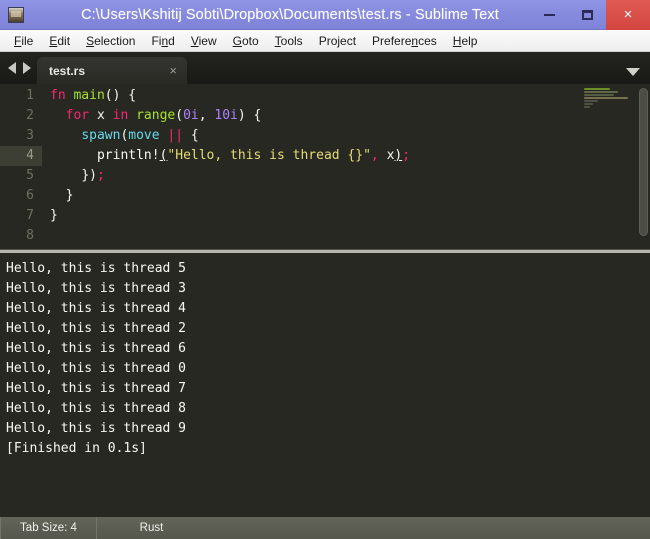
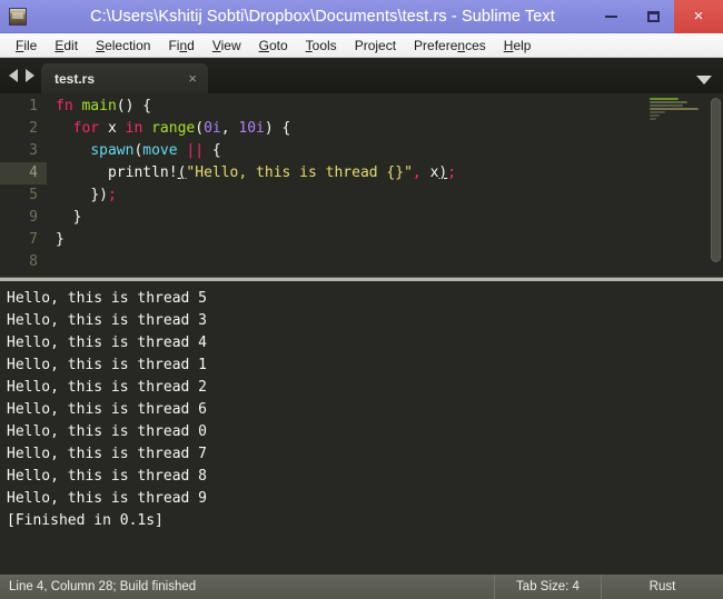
  C:\Users\Kshitij Sobti\Dropbox\Documents\test.rs - Sublime Text
  ×
  File
  Edit
  Selection
  Find
  View
  Goto
  Tools
  Project
  Preferences
  Help
  test.rs
  ×
  1
  2
  3
  4
  5
- 6
+ 9
  7
  8
  fn main() {
  for x in range(0i, 10i) {
  spawn(move || {
  println!("Hello, this is thread {}", x);
  });
  }
  }
  Hello, this is thread 5
  Hello, this is thread 3
  Hello, this is thread 4
+ Hello, this is thread 1
  Hello, this is thread 2
  Hello, this is thread 6
  Hello, this is thread 0
  Hello, this is thread 7
  Hello, this is thread 8
  Hello, this is thread 9
  [Finished in 0.1s]
+ Line 4, Column 28; Build finished
  Tab Size: 4
  Rust
